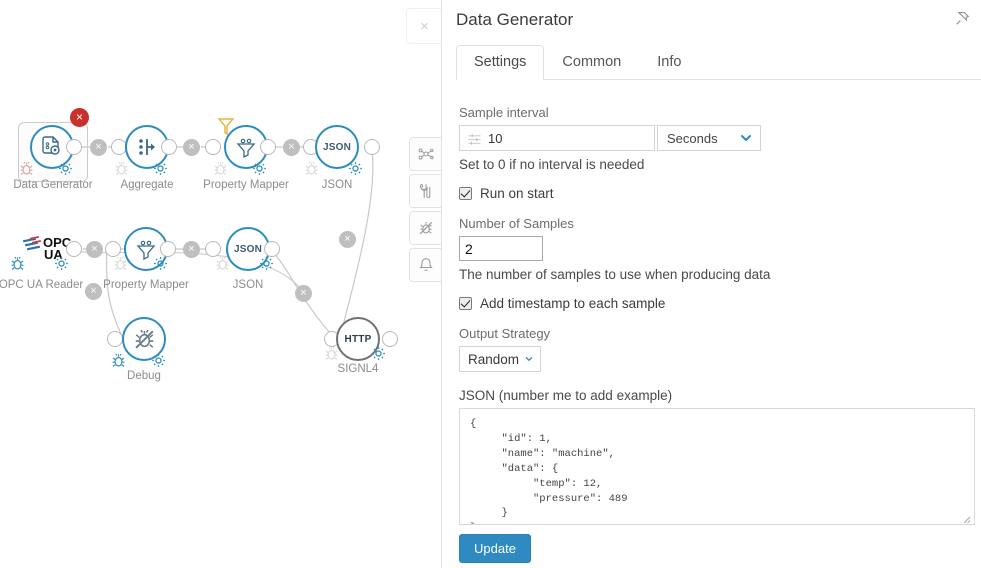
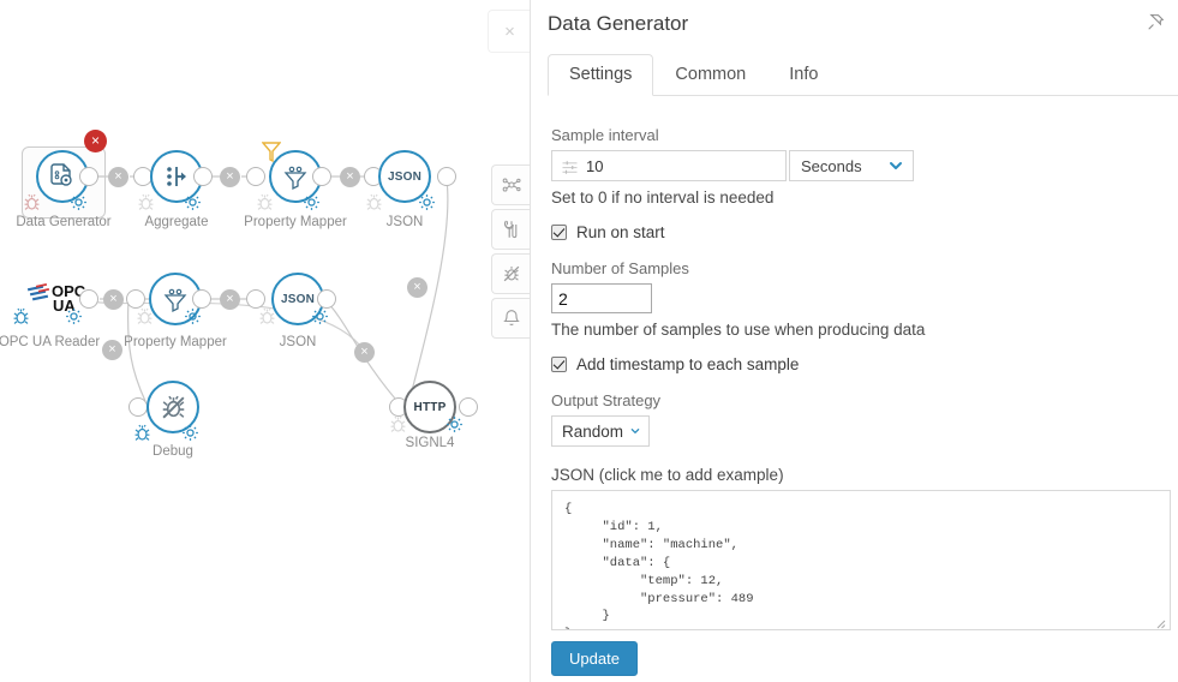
  ×
  Data Generator
  ×
  ×
  Aggregate
  ×
  Property Mapper
  JSON
  JSON
  OPC
  UA
  OPC UA Reader
  ×
  ×
  ×
  Property Mapper
  JSON
  JSON
  ×
  ×
  Debug
  HTTP
  SIGNL4
  ×
  Data Generator
  Settings
  Common
  Info
  Sample interval
  10
  Seconds
  Set to 0 if no interval is needed
  Run on start
  Number of Samples
  2
  The number of samples to use when producing data
  Add timestamp to each sample
  Output Strategy
  Random
- JSON (number me to add example)
+ JSON (click me to add example)
  {
  "id": 1,
  "name": "machine",
  "data": {
  "temp": 12,
  "pressure": 489
  }
  Update
